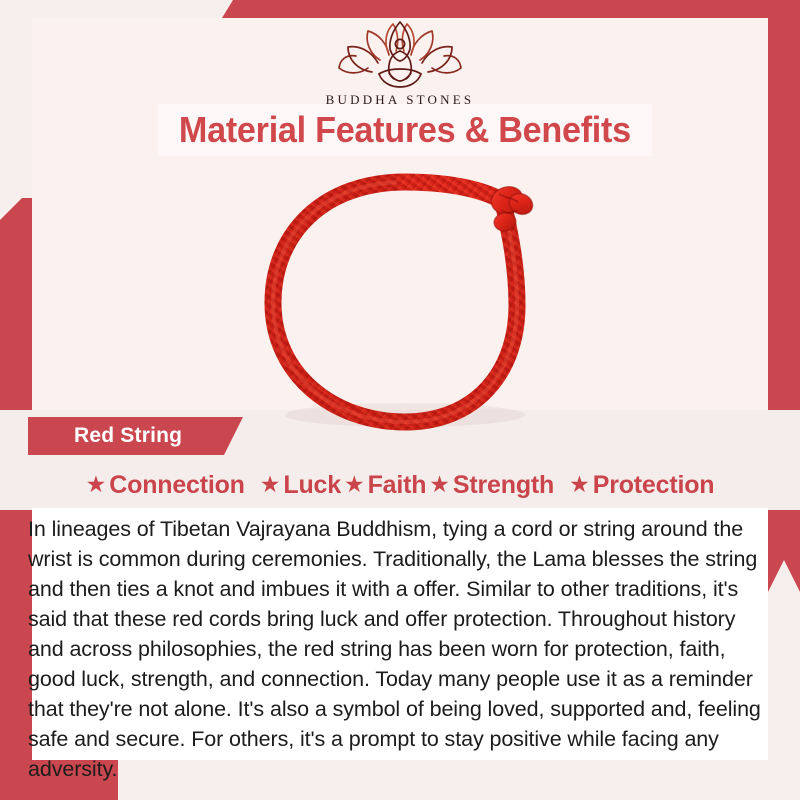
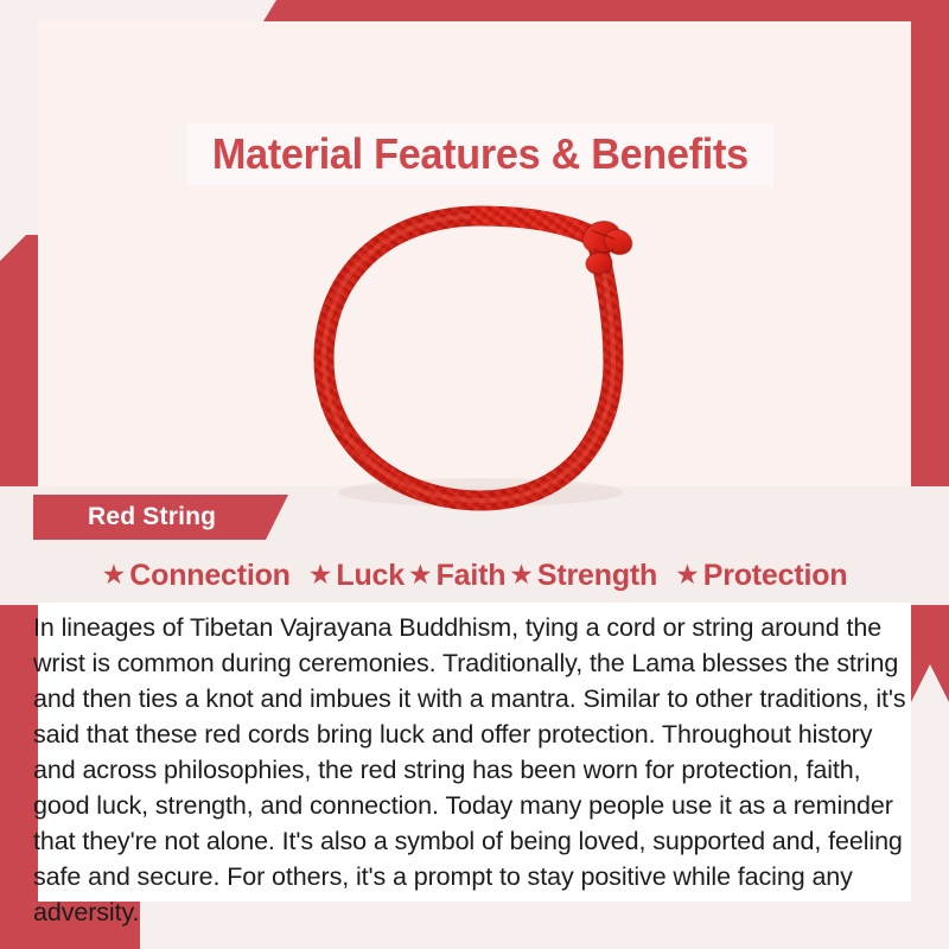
- BUDDHA STONES
  Material Features & Benefits
  Red String
  ★
  Connection
  ★
  Luck
  ★
  Faith
  ★
  Strength
  ★
  Protection
- In lineages of Tibetan Vajrayana Buddhism, tying a cord or string around the wrist is common during ceremonies. Traditionally, the Lama blesses the string and then ties a knot and imbues it with a offer. Similar to other traditions, it's said that these red cords bring luck and offer protection. Throughout history and across philosophies, the red string has been worn for protection, faith, good luck, strength, and connection. Today many people use it as a reminder that they're not alone. It's also a symbol of being loved, supported and, feeling safe and secure. For others, it's a prompt to stay positive while facing any adversity.
+ In lineages of Tibetan Vajrayana Buddhism, tying a cord or string around the wrist is common during ceremonies. Traditionally, the Lama blesses the string and then ties a knot and imbues it with a mantra. Similar to other traditions, it's said that these red cords bring luck and offer protection. Throughout history and across philosophies, the red string has been worn for protection, faith, good luck, strength, and connection. Today many people use it as a reminder that they're not alone. It's also a symbol of being loved, supported and, feeling safe and secure. For others, it's a prompt to stay positive while facing any adversity.
